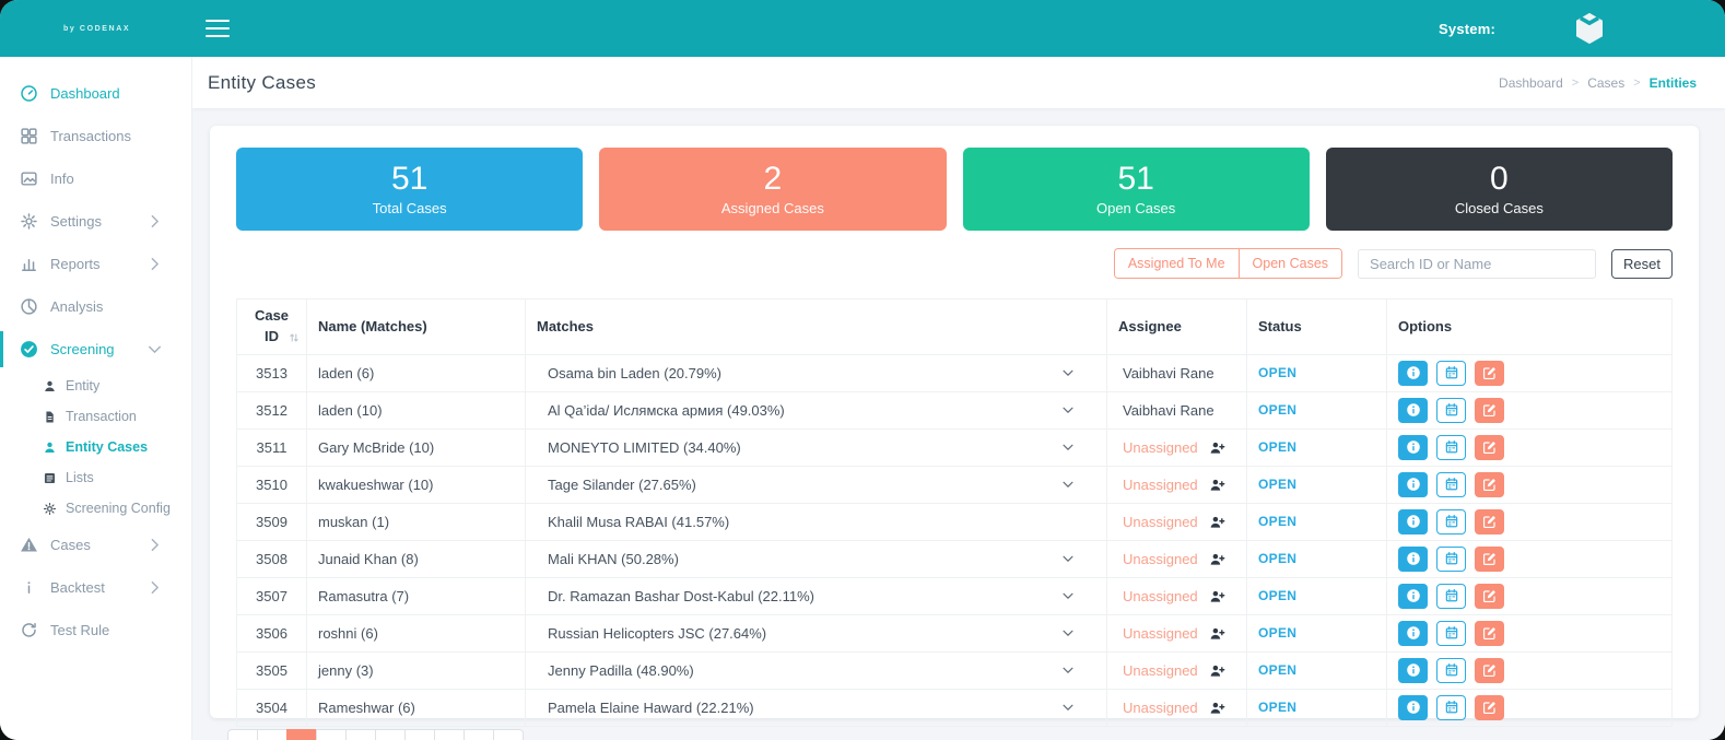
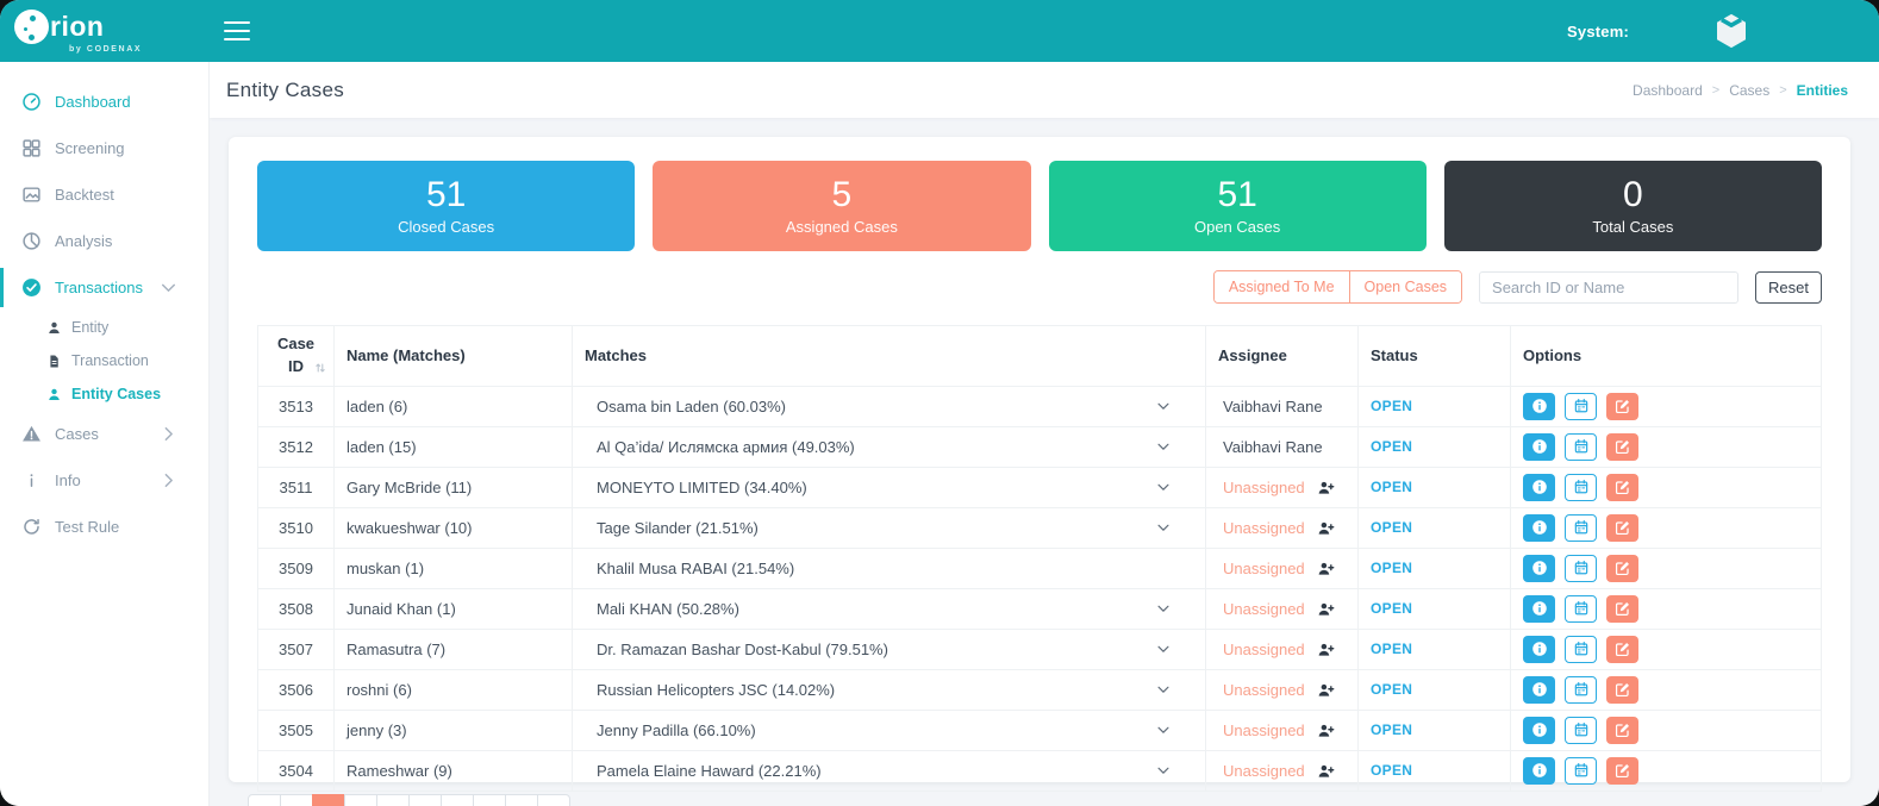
+ rion
  System:
  Dashboard
- Transactions
+ Screening
- Info
+ Backtest
- Settings
- Reports
  Analysis
- Screening
+ Transactions
  Entity
  Transaction
  Entity Cases
- Lists
- Screening Config
  Cases
- Backtest
+ Info
  Test Rule
  Entity Cases
  Dashboard
  >
  Cases
  >
  Entities
  51
- Total Cases
+ Closed Cases
- 2
+ 5
  Assigned Cases
  51
  Open Cases
  0
- Closed Cases
+ Total Cases
  Assigned To Me
  Open Cases
  Search ID or Name
  Reset
  Case ID	Name (Matches)	Matches	Assignee	Status	Options
- 3513	laden (6)	Osama bin Laden (20.79%)	Vaibhavi Rane	OPEN
+ 3513	laden (6)	Osama bin Laden (60.03%)	Vaibhavi Rane	OPEN
- 3512	laden (10)	Al Qa’ida/ Ислямска армия (49.03%)	Vaibhavi Rane	OPEN
+ 3512	laden (15)	Al Qa’ida/ Ислямска армия (49.03%)	Vaibhavi Rane	OPEN
- 3511	Gary McBride (10)	MONEYTO LIMITED (34.40%)	Unassigned	OPEN
+ 3511	Gary McBride (11)	MONEYTO LIMITED (34.40%)	Unassigned	OPEN
- 3510	kwakueshwar (10)	Tage Silander (27.65%)	Unassigned	OPEN
+ 3510	kwakueshwar (10)	Tage Silander (21.51%)	Unassigned	OPEN
- 3509	muskan (1)	Khalil Musa RABAI (41.57%)	Unassigned	OPEN
+ 3509	muskan (1)	Khalil Musa RABAI (21.54%)	Unassigned	OPEN
- 3508	Junaid Khan (8)	Mali KHAN (50.28%)	Unassigned	OPEN
+ 3508	Junaid Khan (1)	Mali KHAN (50.28%)	Unassigned	OPEN
- 3507	Ramasutra (7)	Dr. Ramazan Bashar Dost-Kabul (22.11%)	Unassigned	OPEN
+ 3507	Ramasutra (7)	Dr. Ramazan Bashar Dost-Kabul (79.51%)	Unassigned	OPEN
- 3506	roshni (6)	Russian Helicopters JSC (27.64%)	Unassigned	OPEN
+ 3506	roshni (6)	Russian Helicopters JSC (14.02%)	Unassigned	OPEN
- 3505	jenny (3)	Jenny Padilla (48.90%)	Unassigned	OPEN
+ 3505	jenny (3)	Jenny Padilla (66.10%)	Unassigned	OPEN
- 3504	Rameshwar (6)	Pamela Elaine Haward (22.21%)	Unassigned	OPEN
+ 3504	Rameshwar (9)	Pamela Elaine Haward (22.21%)	Unassigned	OPEN
